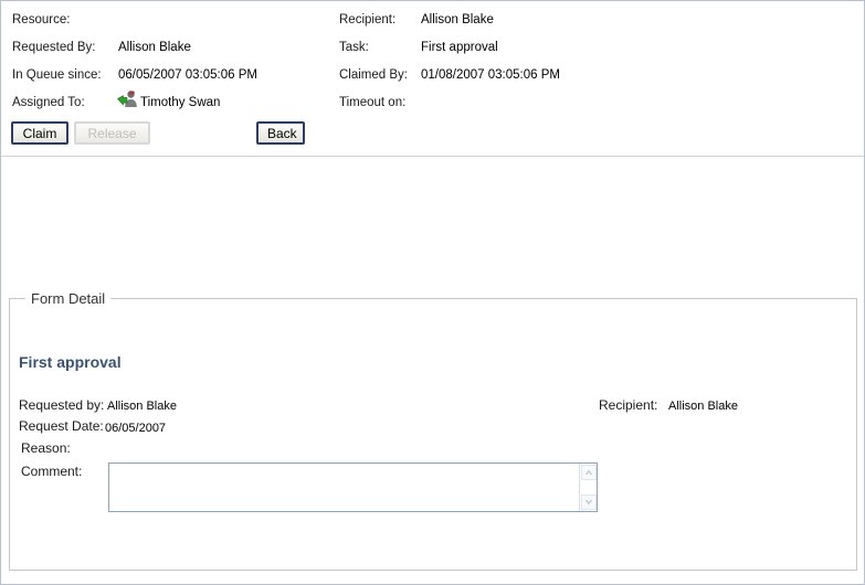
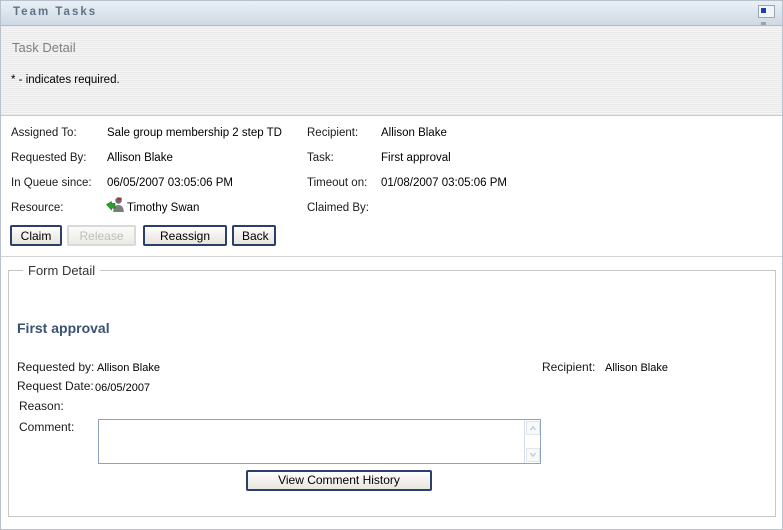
+ Team Tasks
+ Task Detail
+ * - indicates required.
- Resource:
+ Assigned To:
+ Sale group membership 2 step TD
  Requested By:
  Allison Blake
  In Queue since:
  06/05/2007 03:05:06 PM
- Assigned To:
+ Resource:
  Timothy Swan
  Recipient:
  Allison Blake
  Task:
  First approval
- Claimed By:
+ Timeout on:
  01/08/2007 03:05:06 PM
- Timeout on:
+ Claimed By:
  Claim
  Release
+ Reassign
  Back
  Form Detail
  First approval
  Requested by:
  Allison Blake
  Request Date:
  06/05/2007
  Recipient:
  Allison Blake
  Reason:
  Comment:
+ View Comment History
